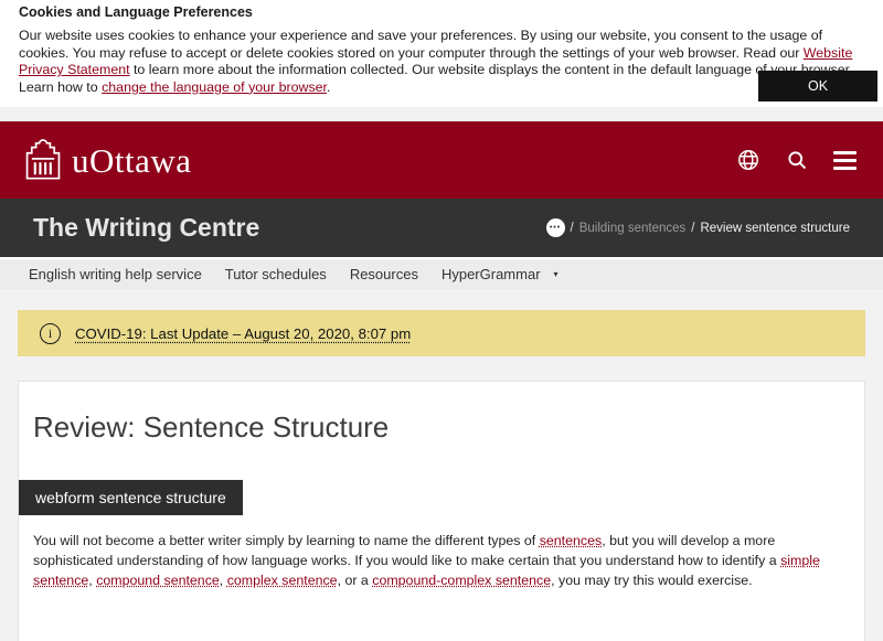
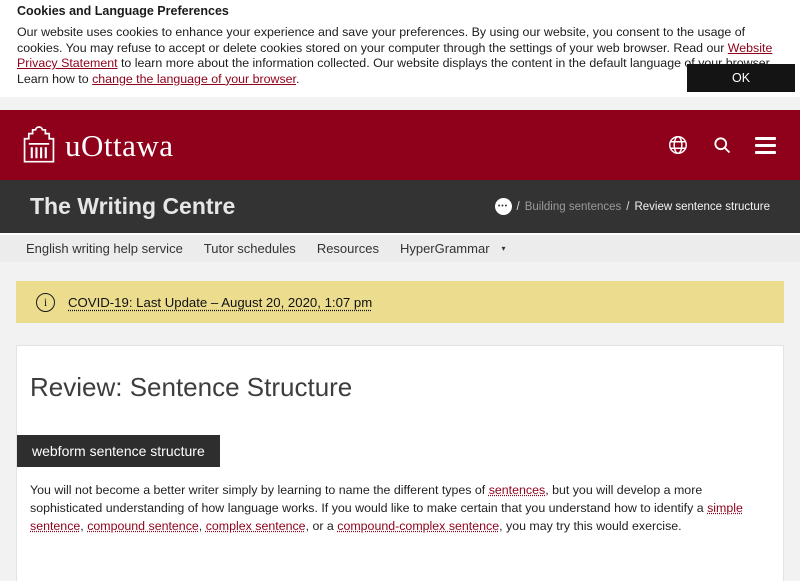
  Cookies and Language Preferences
  Our website uses cookies to enhance your experience and save your preferences. By using our website, you consent to the usage of cookies. You may refuse to accept or delete cookies stored on your computer through the settings of your web browser. Read our Website Privacy Statement to learn more about the information collected. Our website displays the content in the default language Learn how to change the language of your browser.
  OK
  uOttawa
  The Writing Centre
  /
  Building sentences
  /
  Review sentence structure
  English writing help service
  Tutor schedules
  Resources
  HyperGrammar
  ▾
  i
- COVID-19: Last Update – August 20, 2020, 8:07 pm
+ COVID-19: Last Update – August 20, 2020, 1:07 pm
  Review: Sentence Structure
  webform sentence structure
  You will not become a better writer simply by learning to name the different types of sentences, but you will develop a more sophisticated understanding of how language works. If you would like to make certain that you understand how to identify a simple sentence, compound sentence, complex sentence, or a compound-complex sentence, you may try this would exercise.
